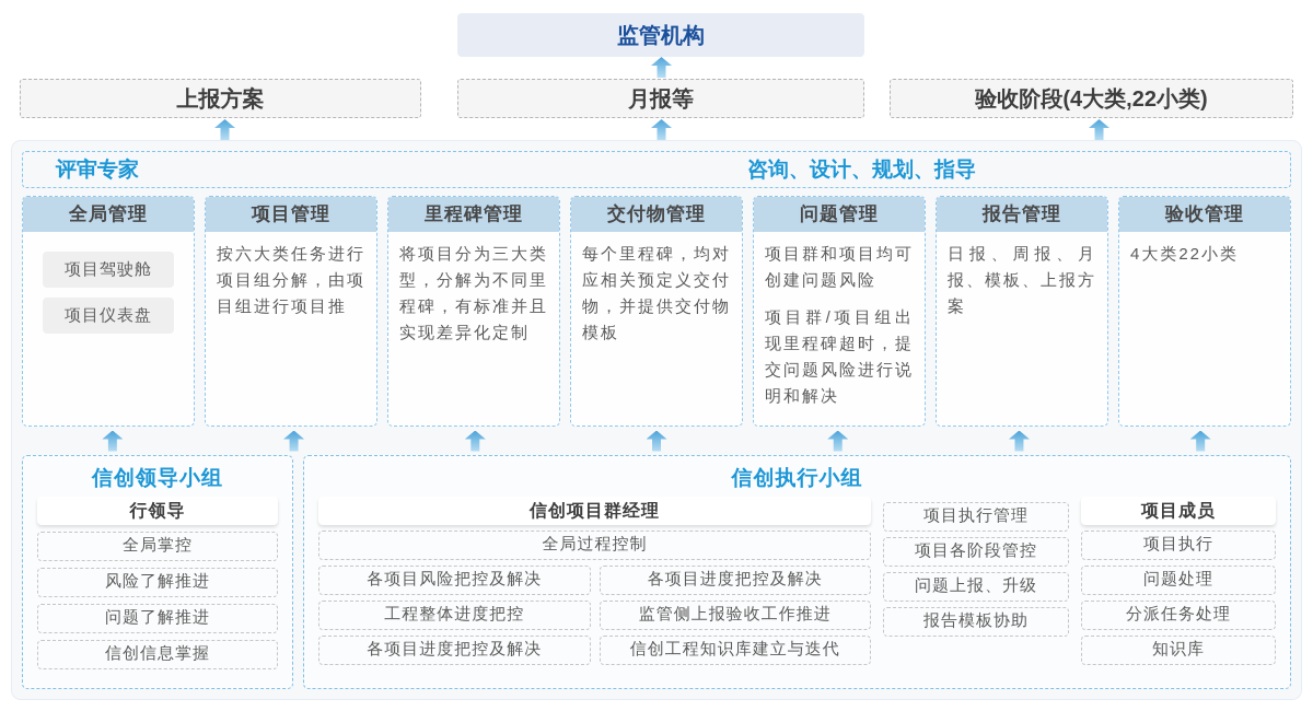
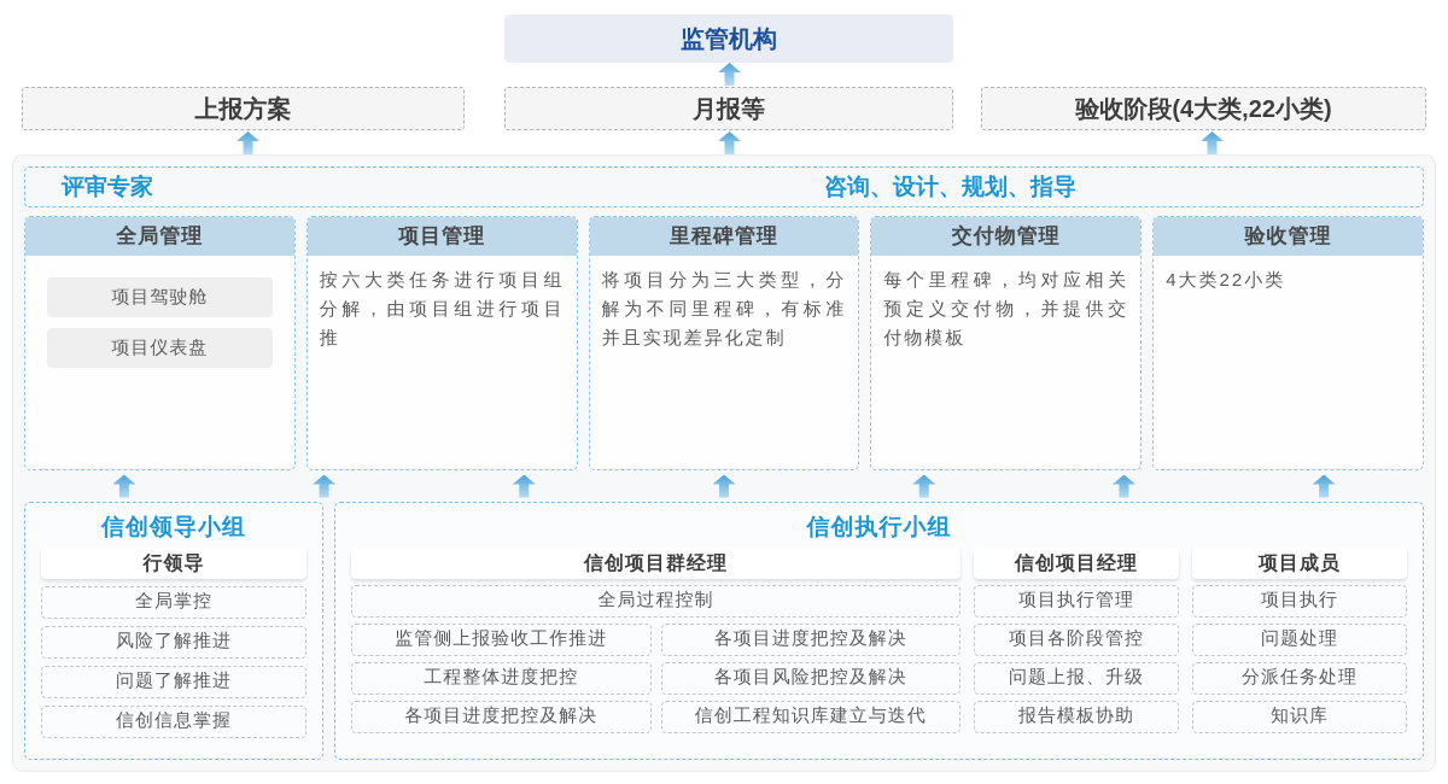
  监管机构
  上报方案
  月报等
  验收阶段(4大类,22小类)
  评审专家
  咨询、设计、规划、指导
  全局管理
  项目驾驶舱
  项目仪表盘
  项目管理
  按六大类任务进行项目组分解，由项目组进行项目推
  里程碑管理
  将项目分为三大类型，分解为不同里程碑，有标准并且实现差异化定制
  交付物管理
  每个里程碑，均对应相关预定义交付物，并提供交付物模板
- 问题管理
- 项目群和项目均可创建问题风险
- 项目群/项目组出现里程碑超时，提交问题风险进行说明和解决
- 报告管理
- 日报、周报、月报、模板、上报方案
  验收管理
  4大类22小类
  信创领导小组
  行领导
  全局掌控
  风险了解推进
  问题了解推进
  信创信息掌握
  信创执行小组
  信创项目群经理
  全局过程控制
- 各项目风险把控及解决
+ 监管侧上报验收工作推进
  各项目进度把控及解决
  工程整体进度把控
- 监管侧上报验收工作推进
+ 各项目风险把控及解决
  各项目进度把控及解决
  信创工程知识库建立与迭代
+ 信创项目经理
  项目执行管理
  项目各阶段管控
  问题上报、升级
  报告模板协助
  项目成员
  项目执行
  问题处理
  分派任务处理
  知识库
